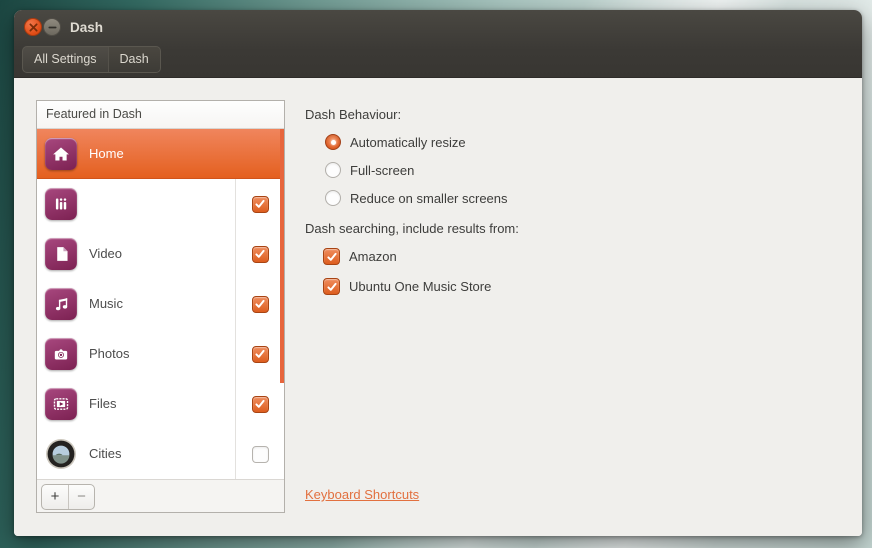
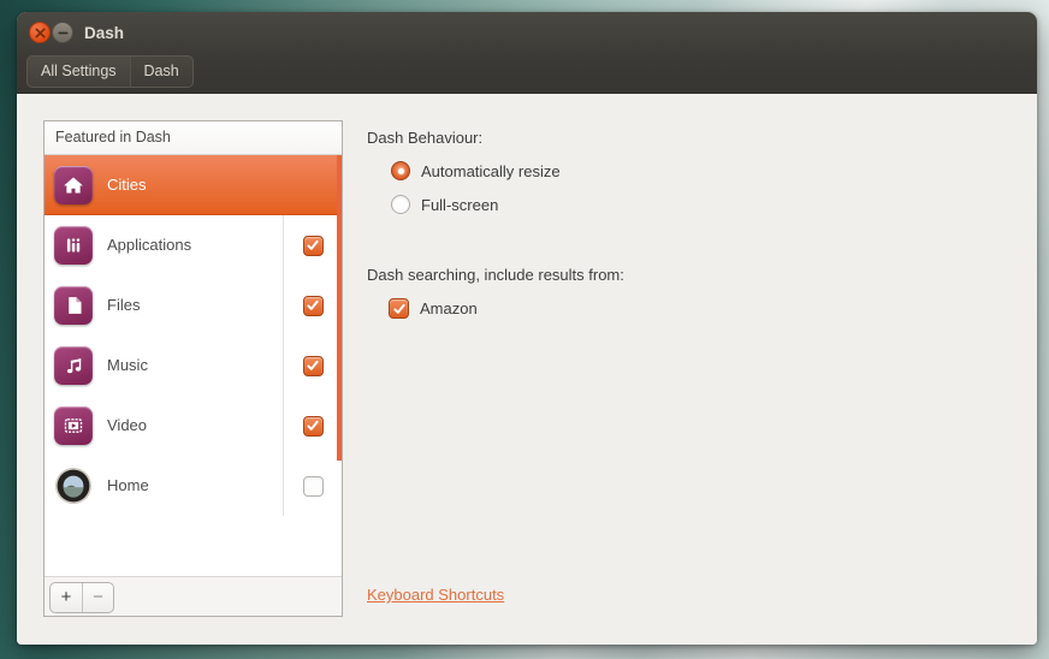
  Dash
  All Settings
  Dash
  Featured in Dash
- Home
+ Cities
+ Applications
- Video
+ Files
  Music
- Photos
- Files
+ Video
- Cities
+ Home
  +
  −
  Dash Behaviour:
  Automatically resize
  Full-screen
- Reduce on smaller screens
  Dash searching, include results from:
  Amazon
- Ubuntu One Music Store
  Keyboard Shortcuts
